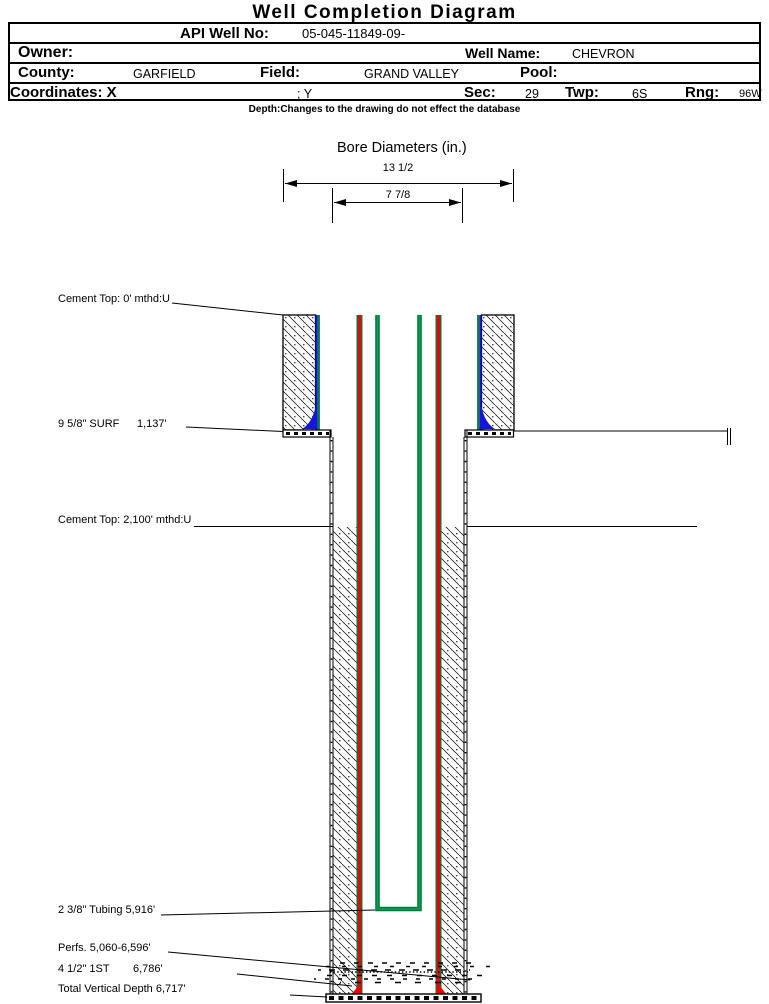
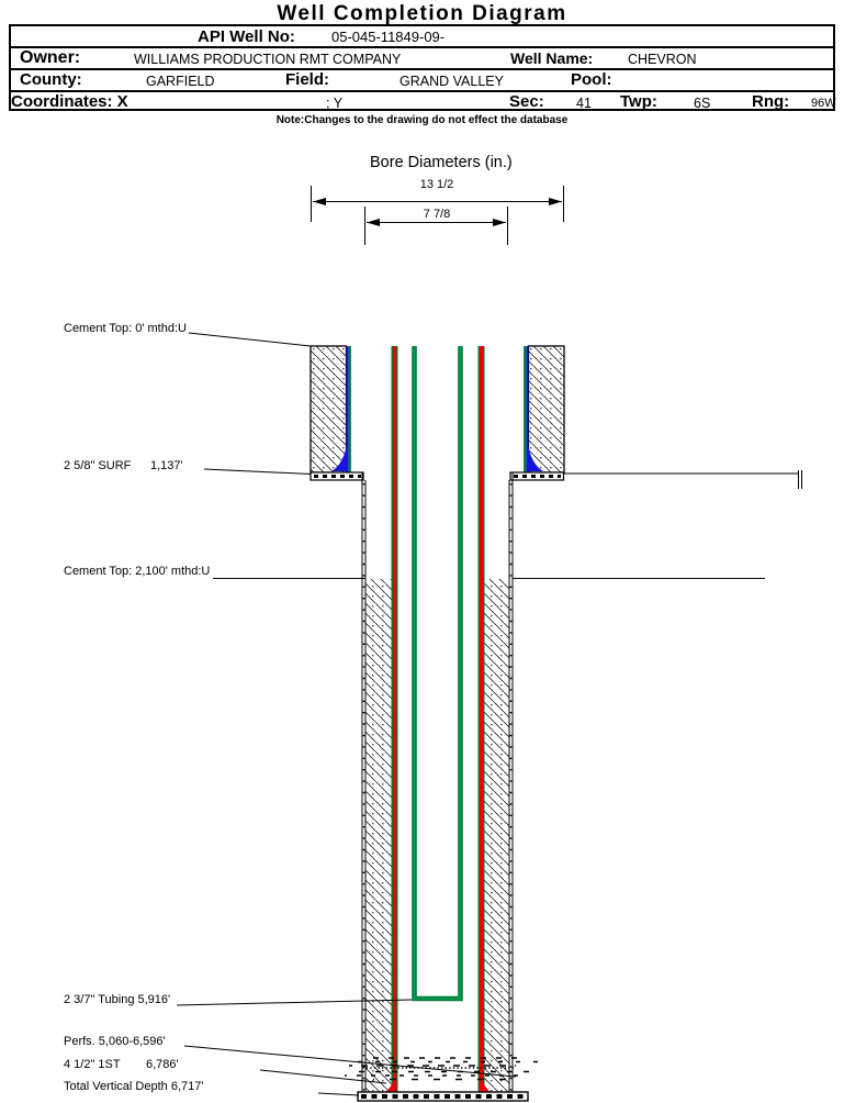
  Well Completion Diagram
  API Well No:
  05-045-11849-09-
  Owner:
+ WILLIAMS PRODUCTION RMT COMPANY
  Well Name:
  CHEVRON
  County:
  GARFIELD
  Field:
  GRAND VALLEY
  Pool:
  Coordinates: X
  ; Y
  Sec:
- 29
+ 41
  Twp:
  6S
  Rng:
  96W
- Depth:Changes to the drawing do not effect the database
+ Note:Changes to the drawing do not effect the database
  Bore Diameters (in.)
  13 1/2
  7 7/8
  Cement Top: 0' mthd:U
- 9 5/8" SURF
+ 2 5/8" SURF
  1,137'
  Cement Top: 2,100' mthd:U
- 2 3/8" Tubing 5,916'
+ 2 3/7" Tubing 5,916'
  Perfs. 5,060-6,596'
  4 1/2" 1ST
  6,786'
  Total Vertical Depth 6,717'
